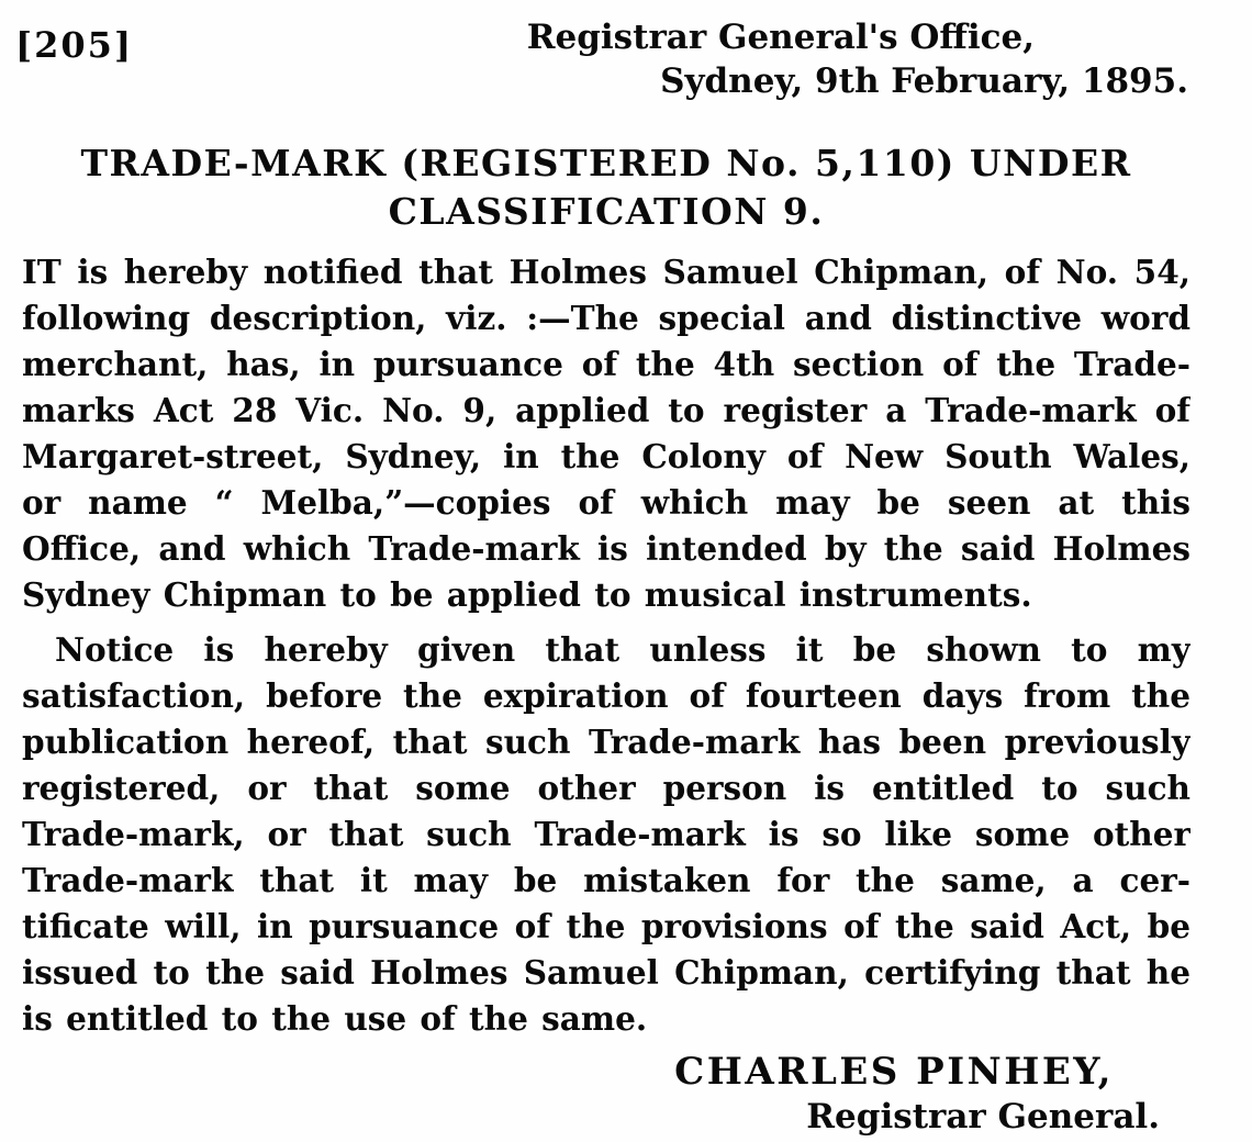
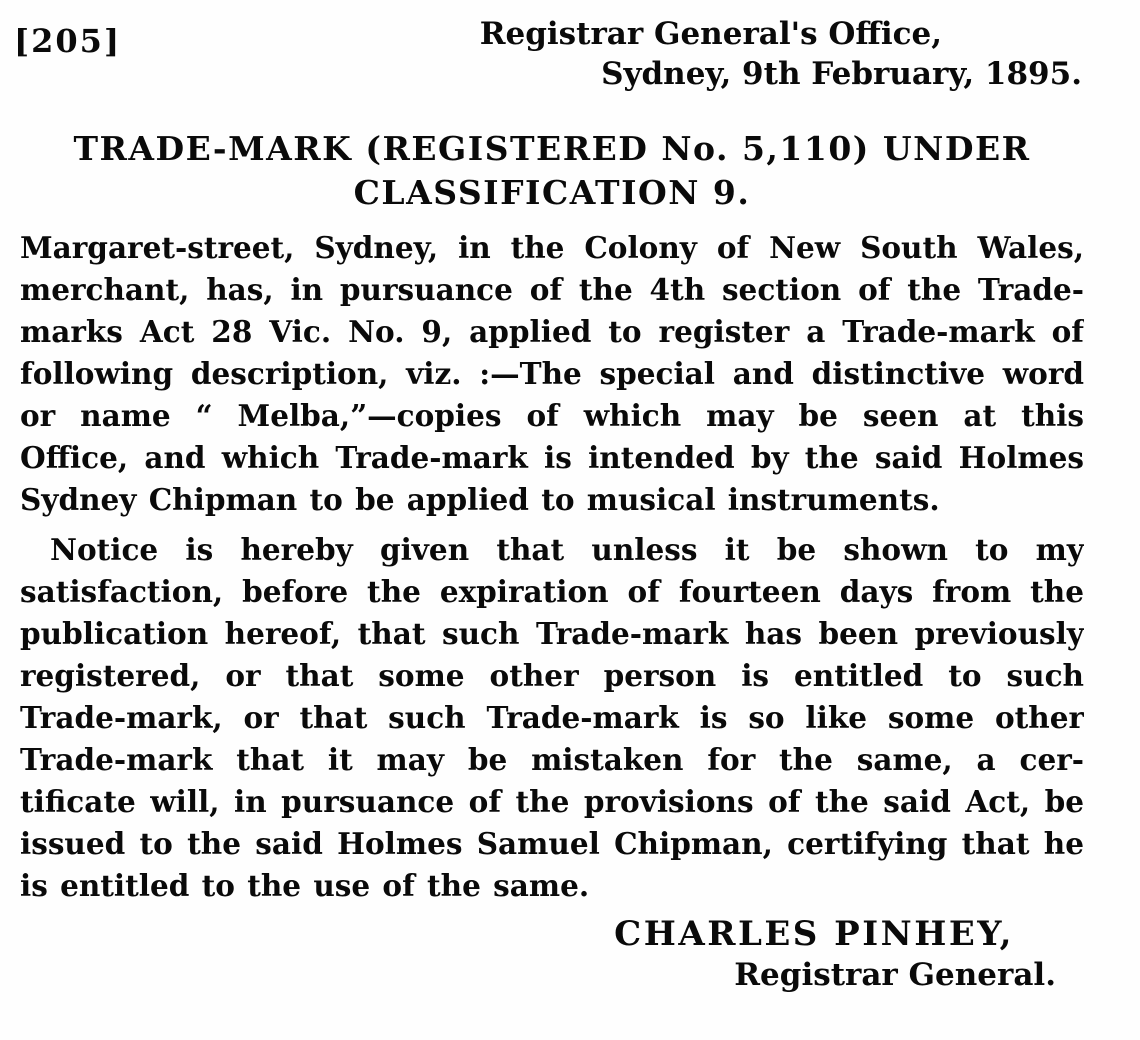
  [205]
  Registrar General's Office,
  Sydney, 9th February, 1895.
  TRADE-MARK (REGISTERED No. 5,110) UNDER
  CLASSIFICATION 9.
- IT is hereby notified that Holmes Samuel Chipman, of No. 54,
- following description, viz. :—The special and distinctive word
+ Margaret-street, Sydney, in the Colony of New South Wales,
  merchant, has, in pursuance of the 4th section of the Trade-
  marks Act 28 Vic. No. 9, applied to register a Trade-mark of
- Margaret-street, Sydney, in the Colony of New South Wales,
+ following description, viz. :—The special and distinctive word
  or name “ Melba,”—copies of which may be seen at this
  Office, and which Trade-mark is intended by the said Holmes
  Sydney Chipman to be applied to musical instruments.
  Notice is hereby given that unless it be shown to my
  satisfaction, before the expiration of fourteen days from the
  publication hereof, that such Trade-mark has been previously
  registered, or that some other person is entitled to such
  Trade-mark, or that such Trade-mark is so like some other
  Trade-mark that it may be mistaken for the same, a cer-
  tificate will, in pursuance of the provisions of the said Act, be
  issued to the said Holmes Samuel Chipman, certifying that he
  is entitled to the use of the same.
  CHARLES PINHEY,
  Registrar General.
